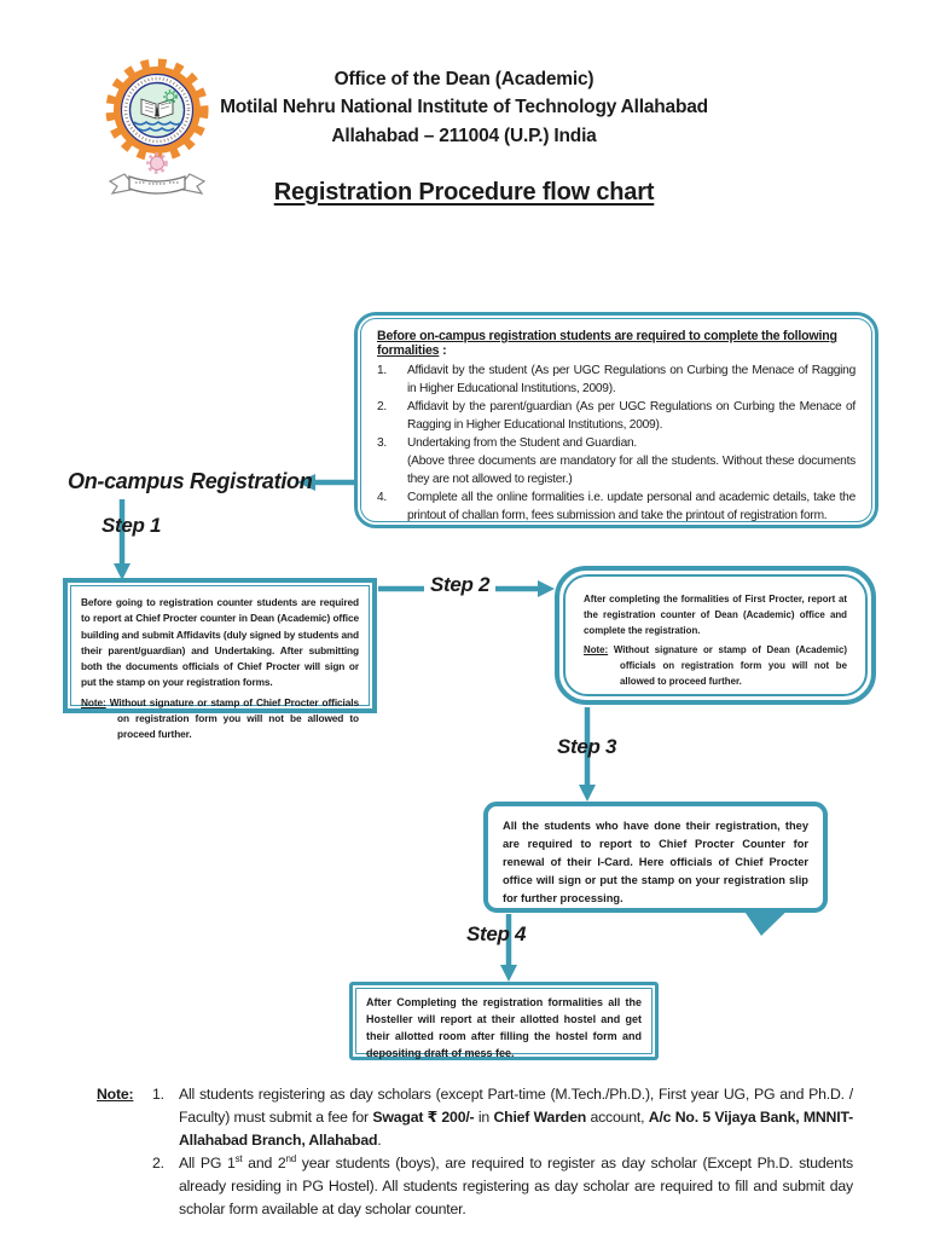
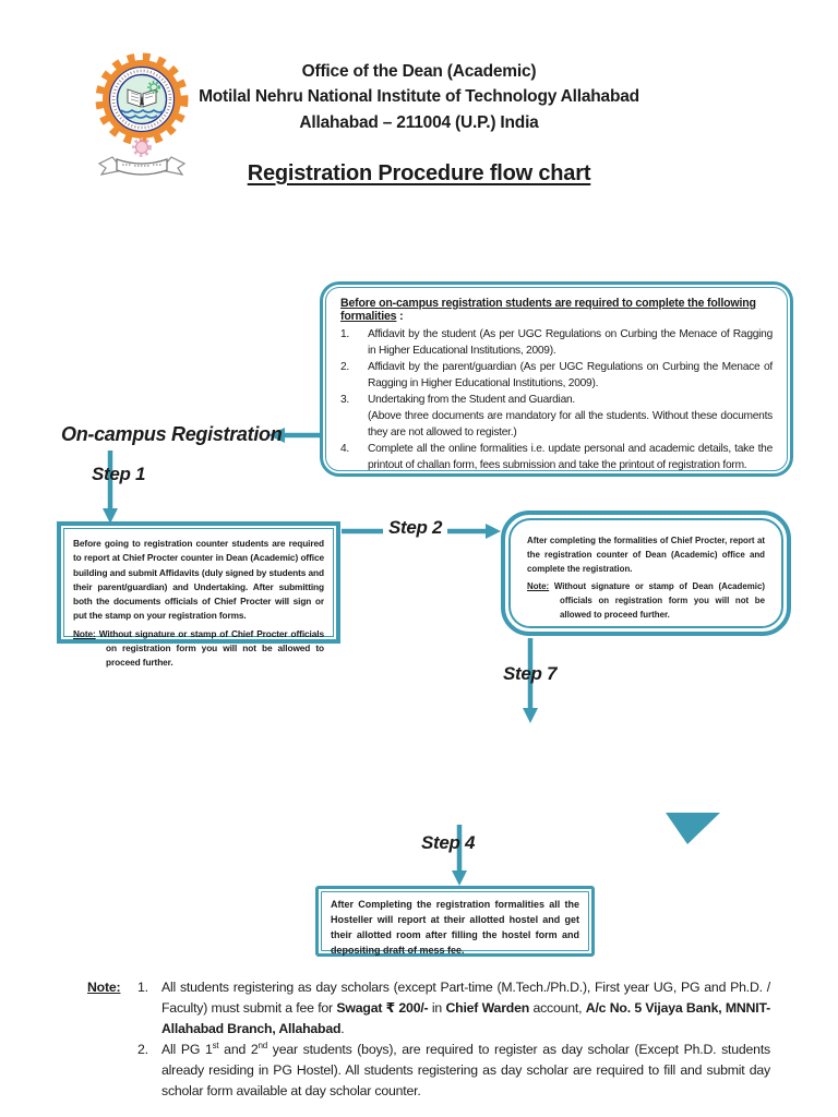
  Office of the Dean (Academic)
  Motilal Nehru National Institute of Technology Allahabad
  Allahabad – 211004 (U.P.) India
  Registration Procedure flow chart
  Before on-campus registration students are required to complete the following formalities :
  1.
  Affidavit by the student (As per UGC Regulations on Curbing the Menace of Ragging in Higher Educational Institutions, 2009).
  2.
  Affidavit by the parent/guardian (As per UGC Regulations on Curbing the Menace of Ragging in Higher Educational Institutions, 2009).
  3.
  Undertaking from the Student and Guardian.
  (Above three documents are mandatory for all the students. Without these documents they are not allowed to register.)
  4.
  Complete all the online formalities i.e. update personal and academic details, take the printout of challan form, fees submission and take the printout of registration form.
  On-campus Registration
  Step 1
  Step 2
- Step 3
+ Step 7
  Step 4
  Before going to registration counter students are required to report at Chief Procter counter in Dean (Academic) office building and submit Affidavits (duly signed by students and their parent/guardian) and Undertaking. After submitting both the documents officials of Chief Procter will sign or put the stamp on your registration forms.
  Note: Without signature or stamp of Chief Procter officials on registration form you will not be allowed to proceed further.
- After completing the formalities of First Procter, report at the registration counter of Dean (Academic) office and complete the registration.
+ After completing the formalities of Chief Procter, report at the registration counter of Dean (Academic) office and complete the registration.
  Note: Without signature or stamp of Dean (Academic) officials on registration form you will not be allowed to proceed further.
- All the students who have done their registration, they are required to report to Chief Procter Counter for renewal of their I-Card. Here officials of Chief Procter office will sign or put the stamp on your registration slip for further processing.
  After Completing the registration formalities all the Hosteller will report at their allotted hostel and get their allotted room after filling the hostel form and depositing draft of mess fee.
  Note:
  1.
  All students registering as day scholars (except Part-time (M.Tech./Ph.D.), First year UG, PG and Ph.D. / Faculty) must submit a fee for Swagat ₹ 200/- in Chief Warden account, A/c No. 5 Vijaya Bank, MNNIT-Allahabad Branch, Allahabad.
  2.
  All PG 1st and 2nd year students (boys), are required to register as day scholar (Except Ph.D. students already residing in PG Hostel). All students registering as day scholar are required to fill and submit day scholar form available at day scholar counter.
